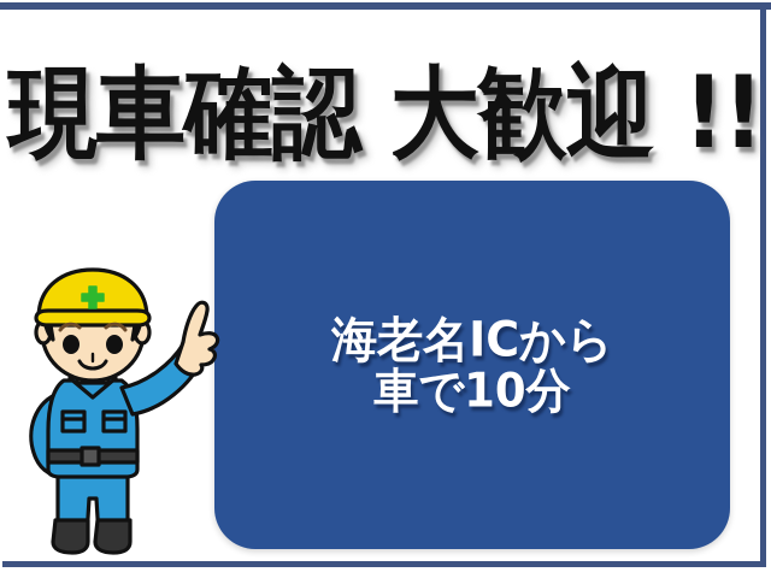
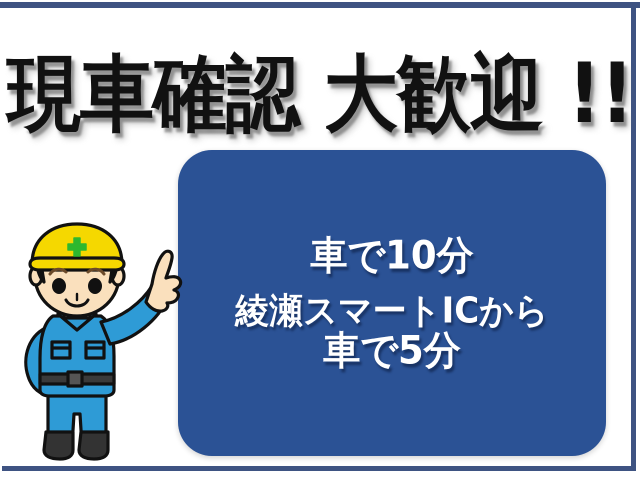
  現車確認 大歓迎 !!
- 海老名ICから
  車で10分
+ 綾瀬スマートICから
+ 車で5分
